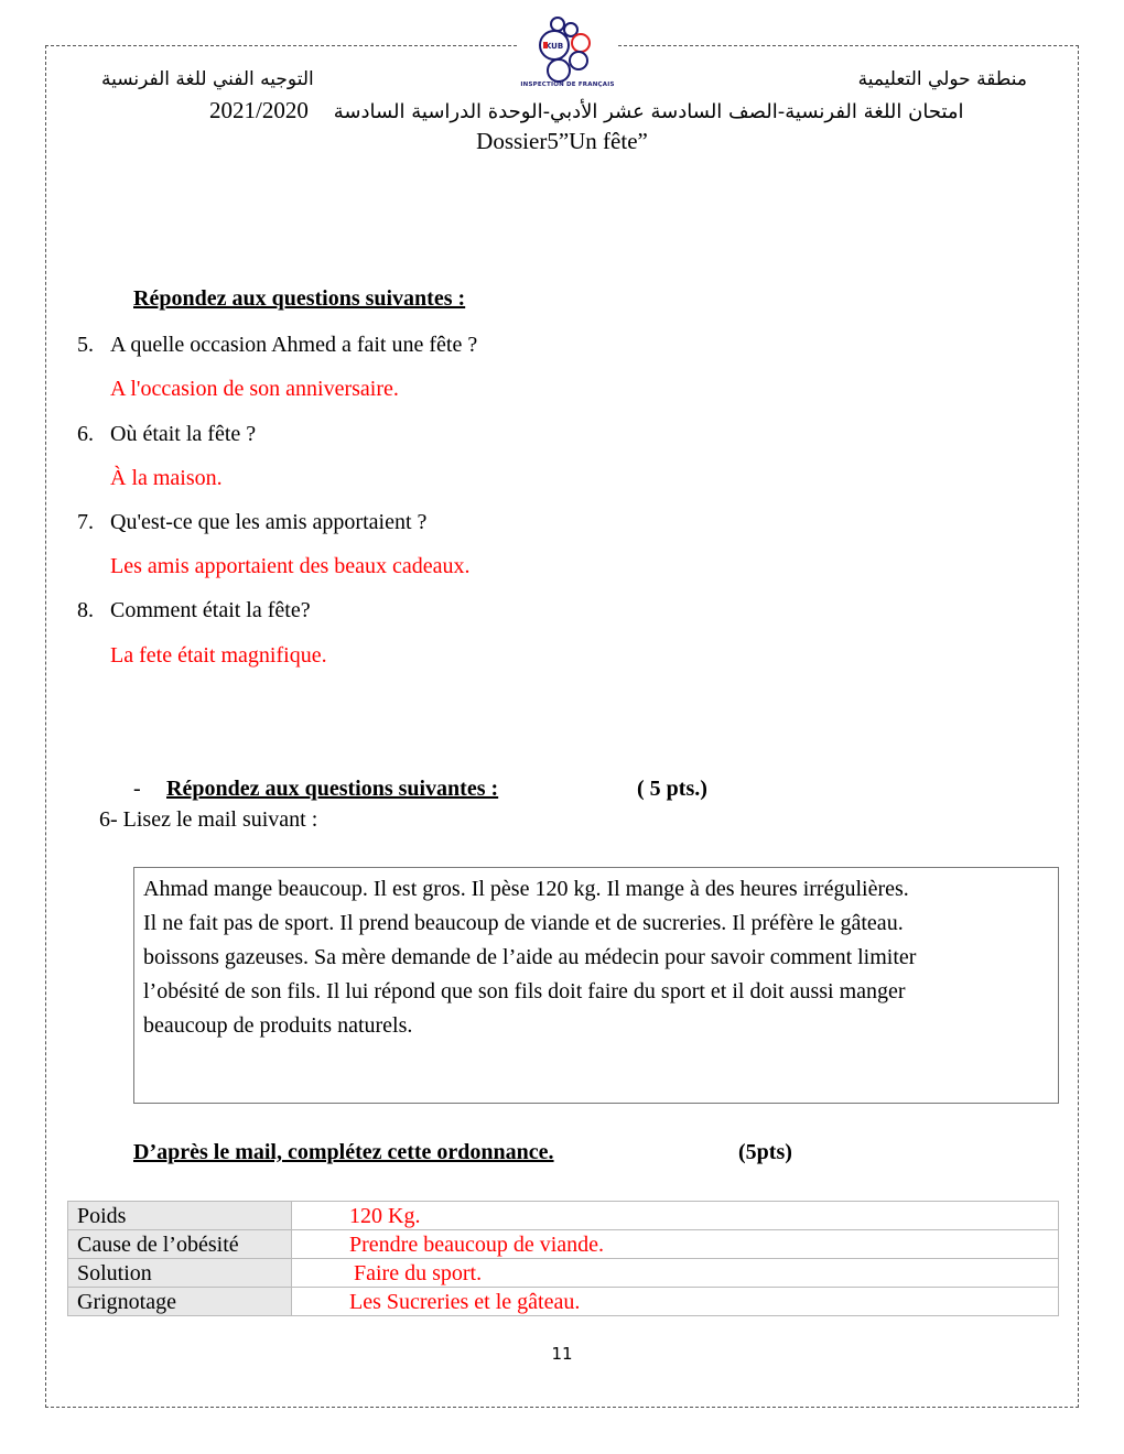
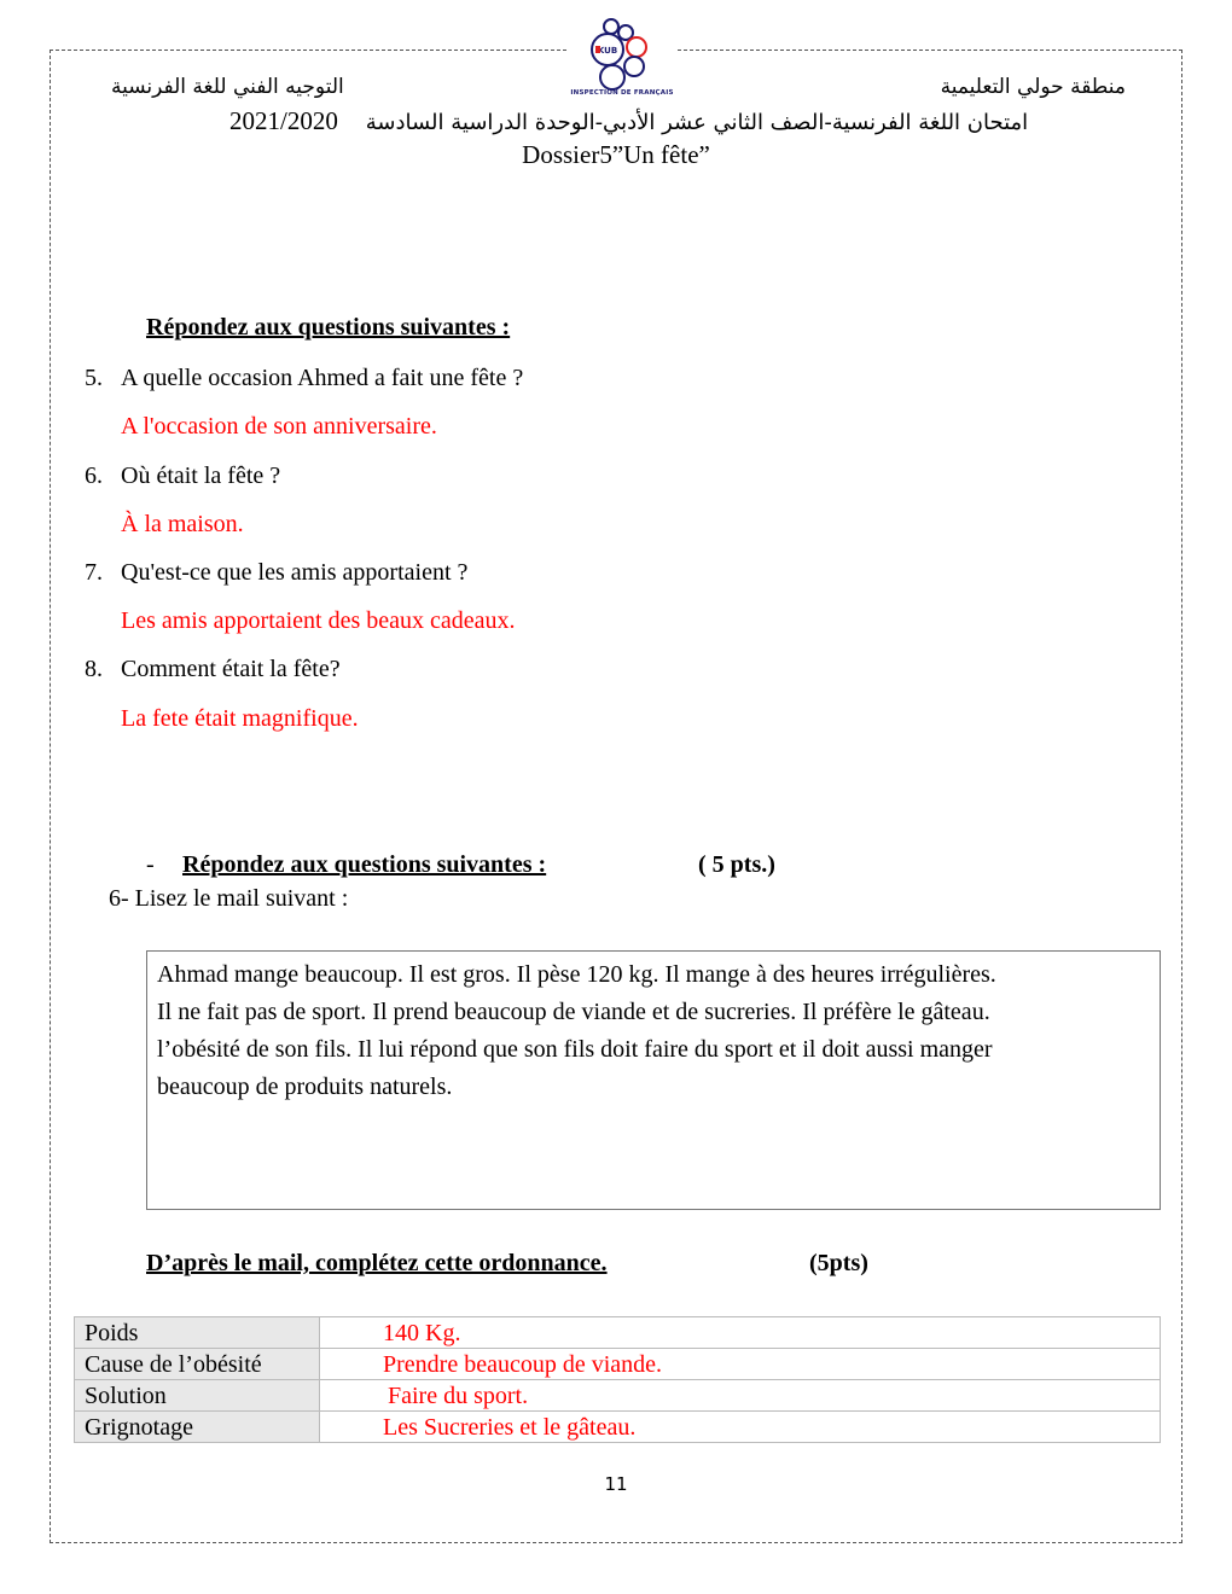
  KUB
  منطقة حولي التعليمية
  التوجيه الفني للغة الفرنسية
- امتحان اللغة الفرنسية-الصف السادسة عشر الأدبي-الوحدة الدراسية السادسة 2021/2020
+ امتحان اللغة الفرنسية-الصف الثاني عشر الأدبي-الوحدة الدراسية السادسة 2021/2020
  Dossier5”Un fête”
  Répondez aux questions suivantes :
  5. A quelle occasion Ahmed a fait une fête ?
  A l'occasion de son anniversaire.
  6. Où était la fête ?
  À la maison.
  7. Qu'est-ce que les amis apportaient ?
  Les amis apportaient des beaux cadeaux.
  8. Comment était la fête?
  La fete était magnifique.
  -
  Répondez aux questions suivantes :
  ( 5 pts.)
  6- Lisez le mail suivant :
  Ahmad mange beaucoup. Il est gros. Il pèse 120 kg. Il mange à des heures irrégulières.
  Il ne fait pas de sport. Il prend beaucoup de viande et de sucreries. Il préfère le gâteau.
- boissons gazeuses. Sa mère demande de l’aide au médecin pour savoir comment limiter
  l’obésité de son fils. Il lui répond que son fils doit faire du sport et il doit aussi manger
  beaucoup de produits naturels.
  D’après le mail, complétez cette ordonnance.
  (5pts)
- Poids	120 Kg.
+ Poids	140 Kg.
  Cause de l’obésité	Prendre beaucoup de viande.
  Solution	Faire du sport.
  Grignotage	Les Sucreries et le gâteau.
  11
